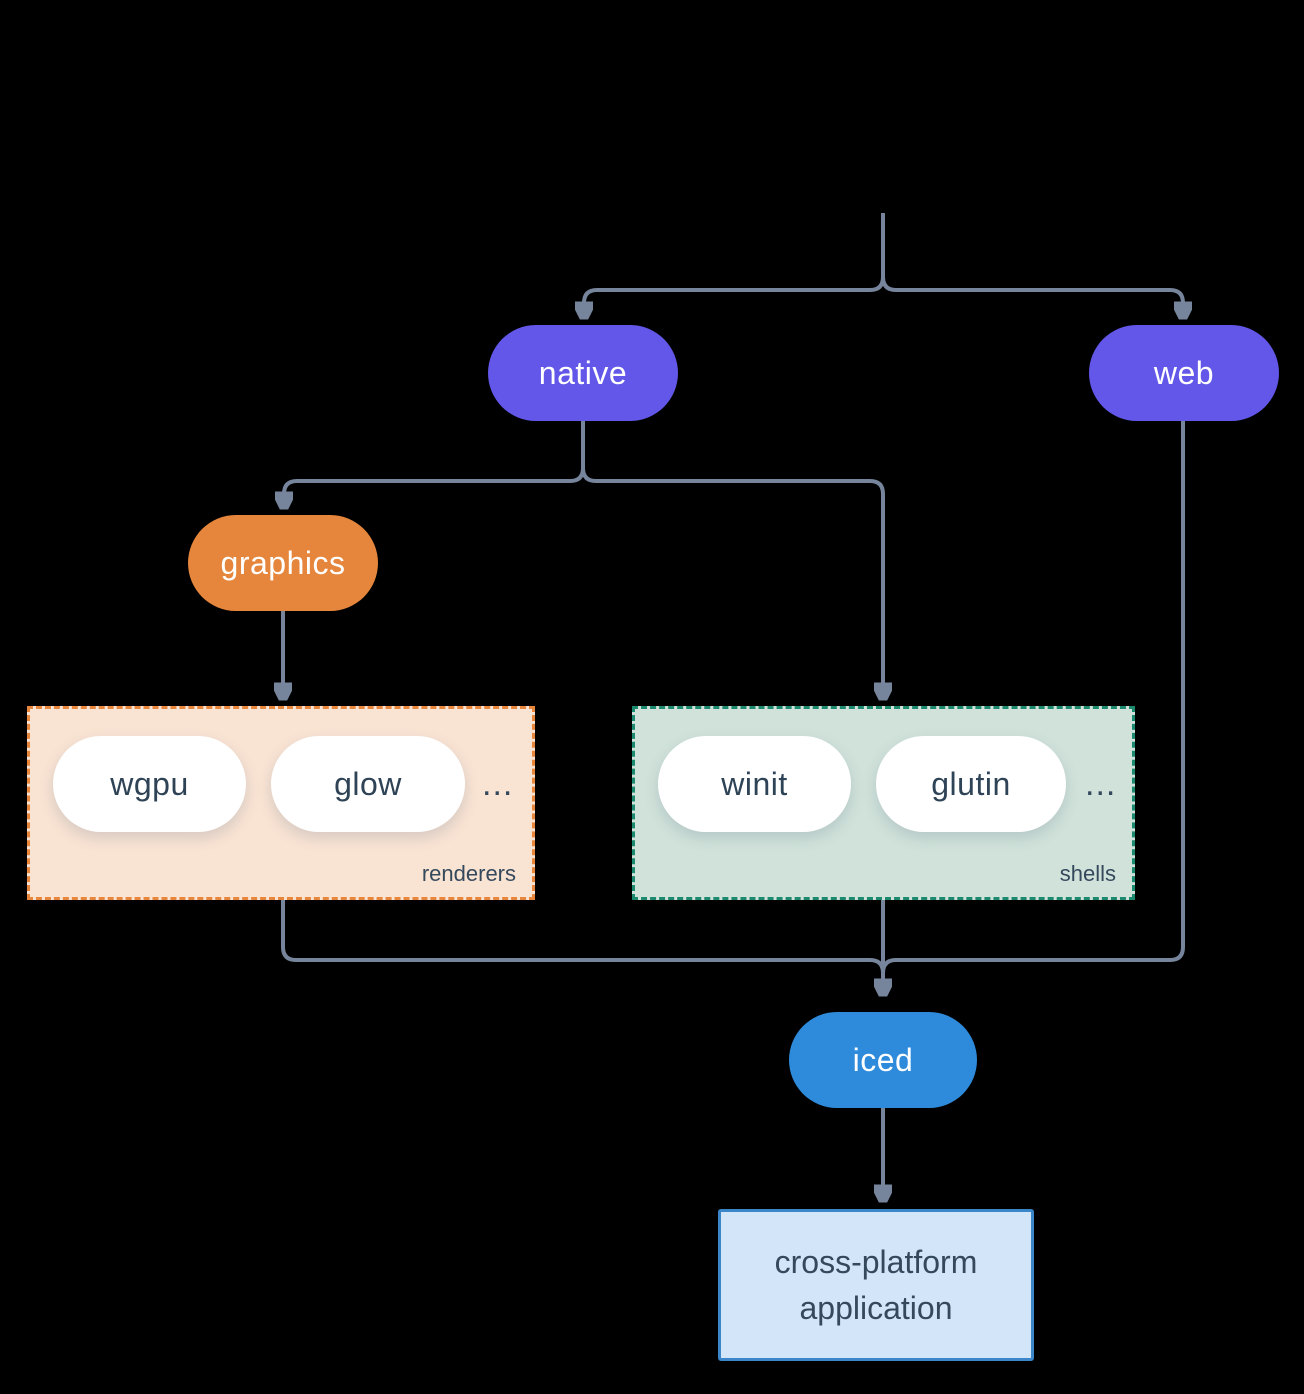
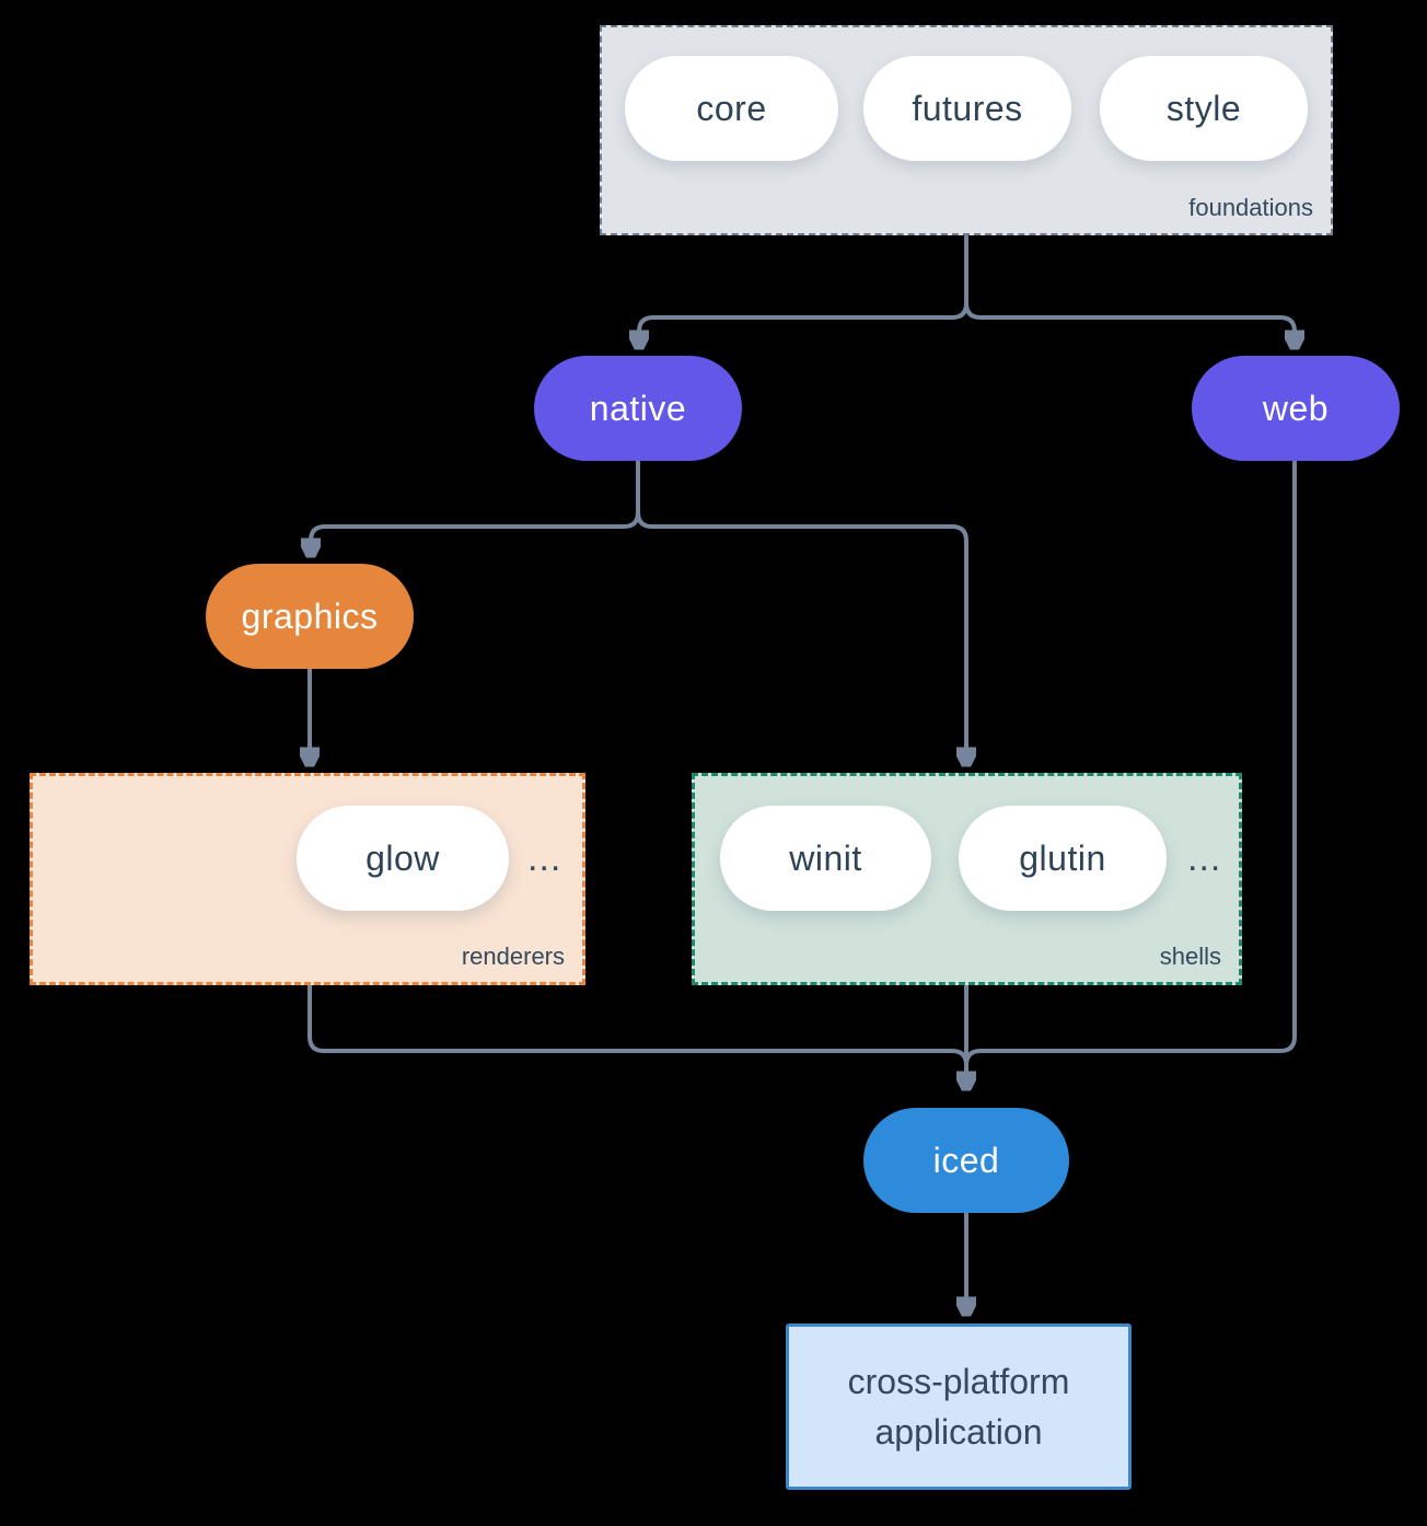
+ core
+ futures
+ style
+ foundations
  native
  web
  graphics
- wgpu
  glow
  ...
  renderers
  winit
  glutin
  ...
  shells
  iced
  cross-platform application
